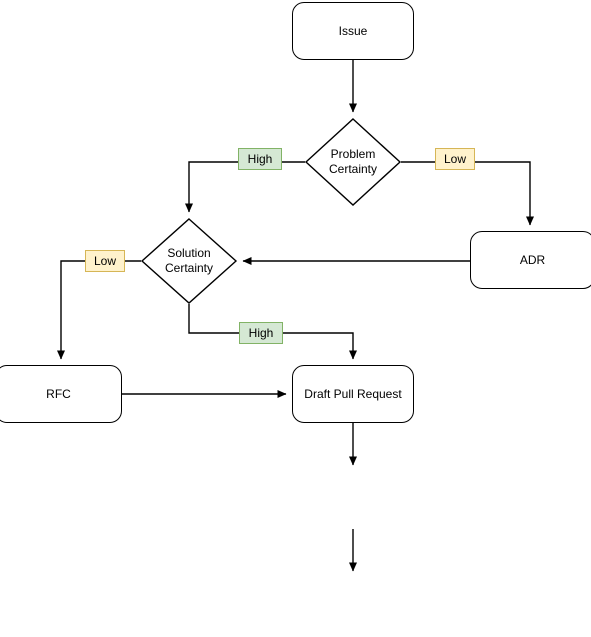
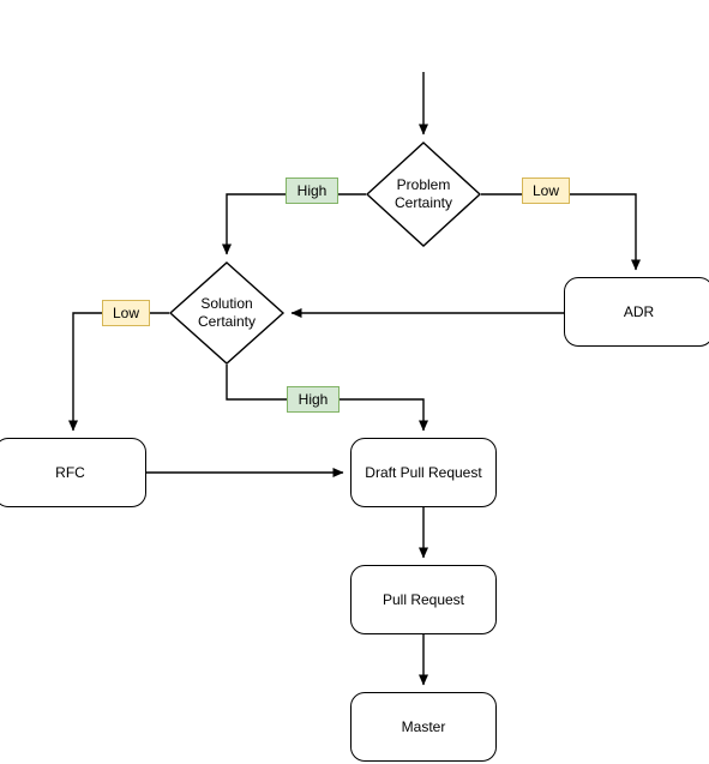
- Issue
  Problem
  Certainty
  ADR
  Solution
  Certainty
  RFC
  Draft Pull Request
+ Pull Request
+ Master
  High
  Low
  Low
  High
